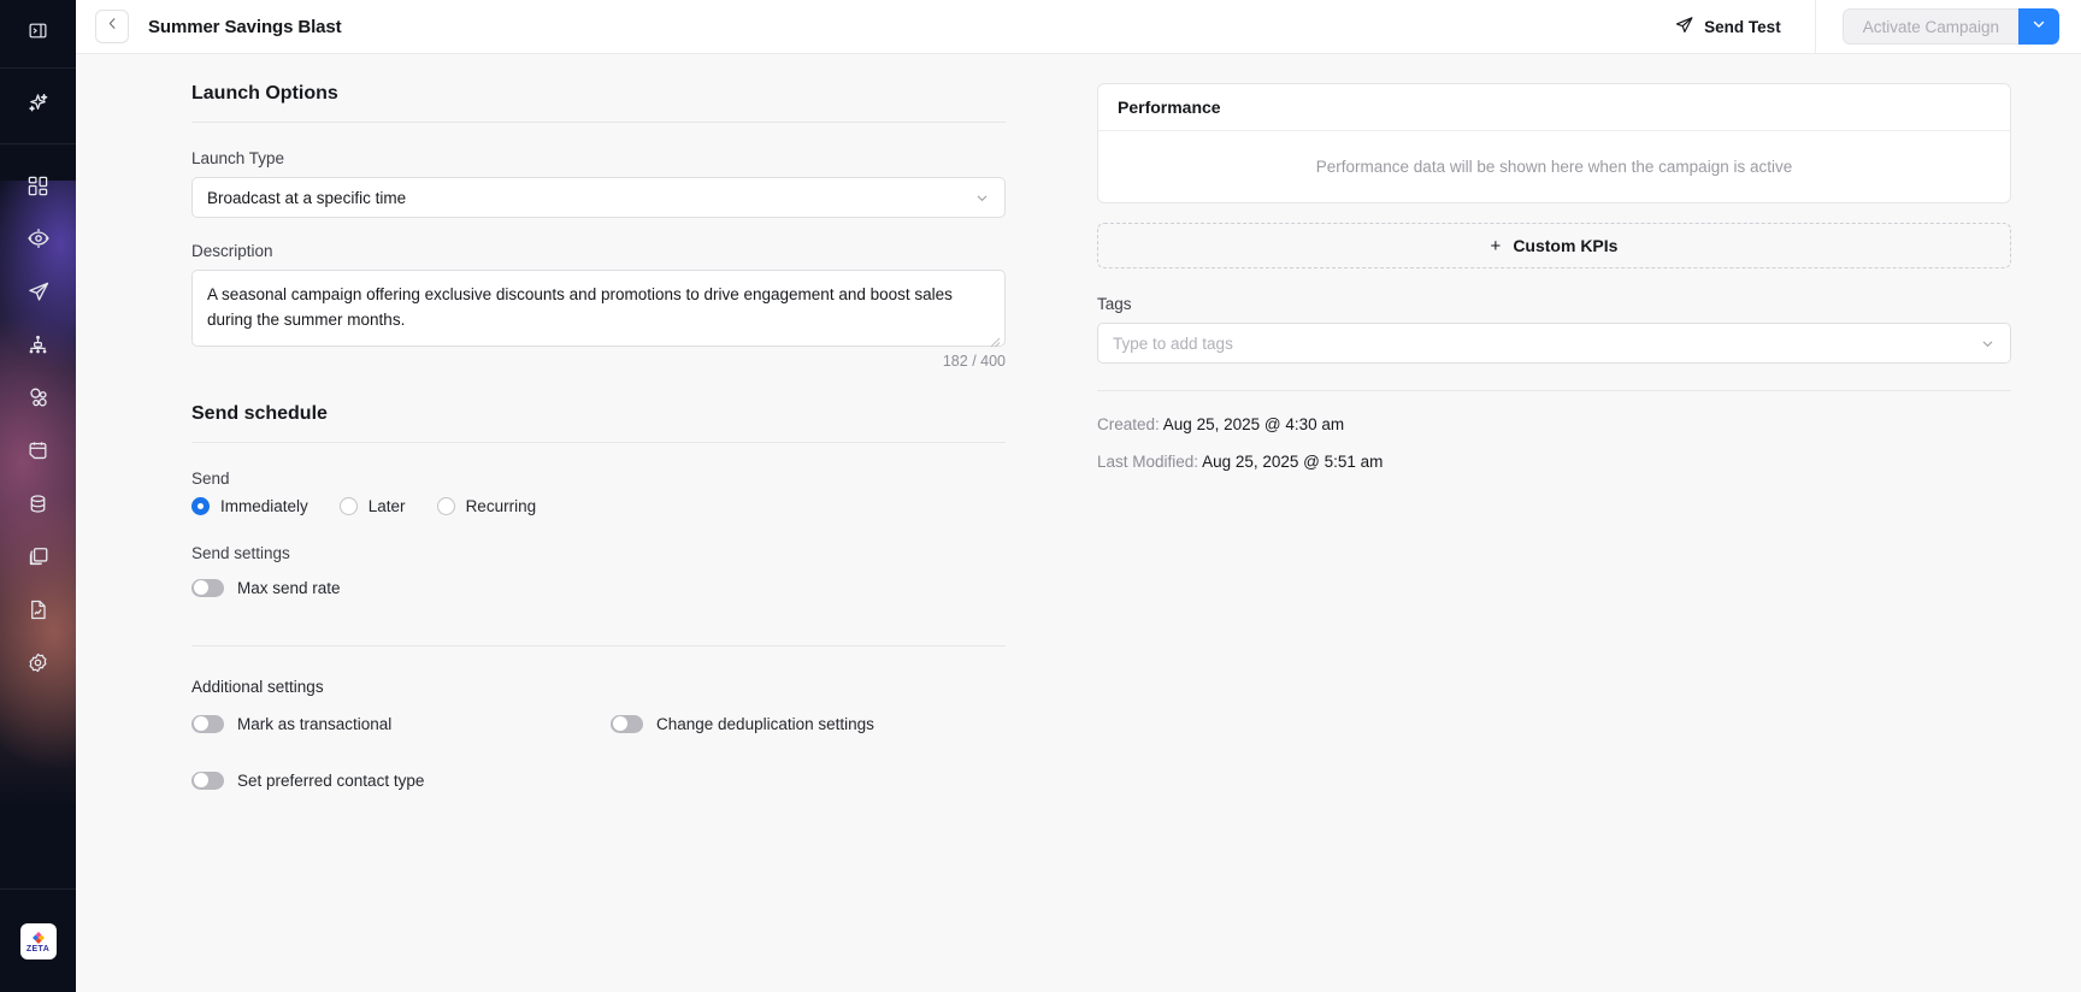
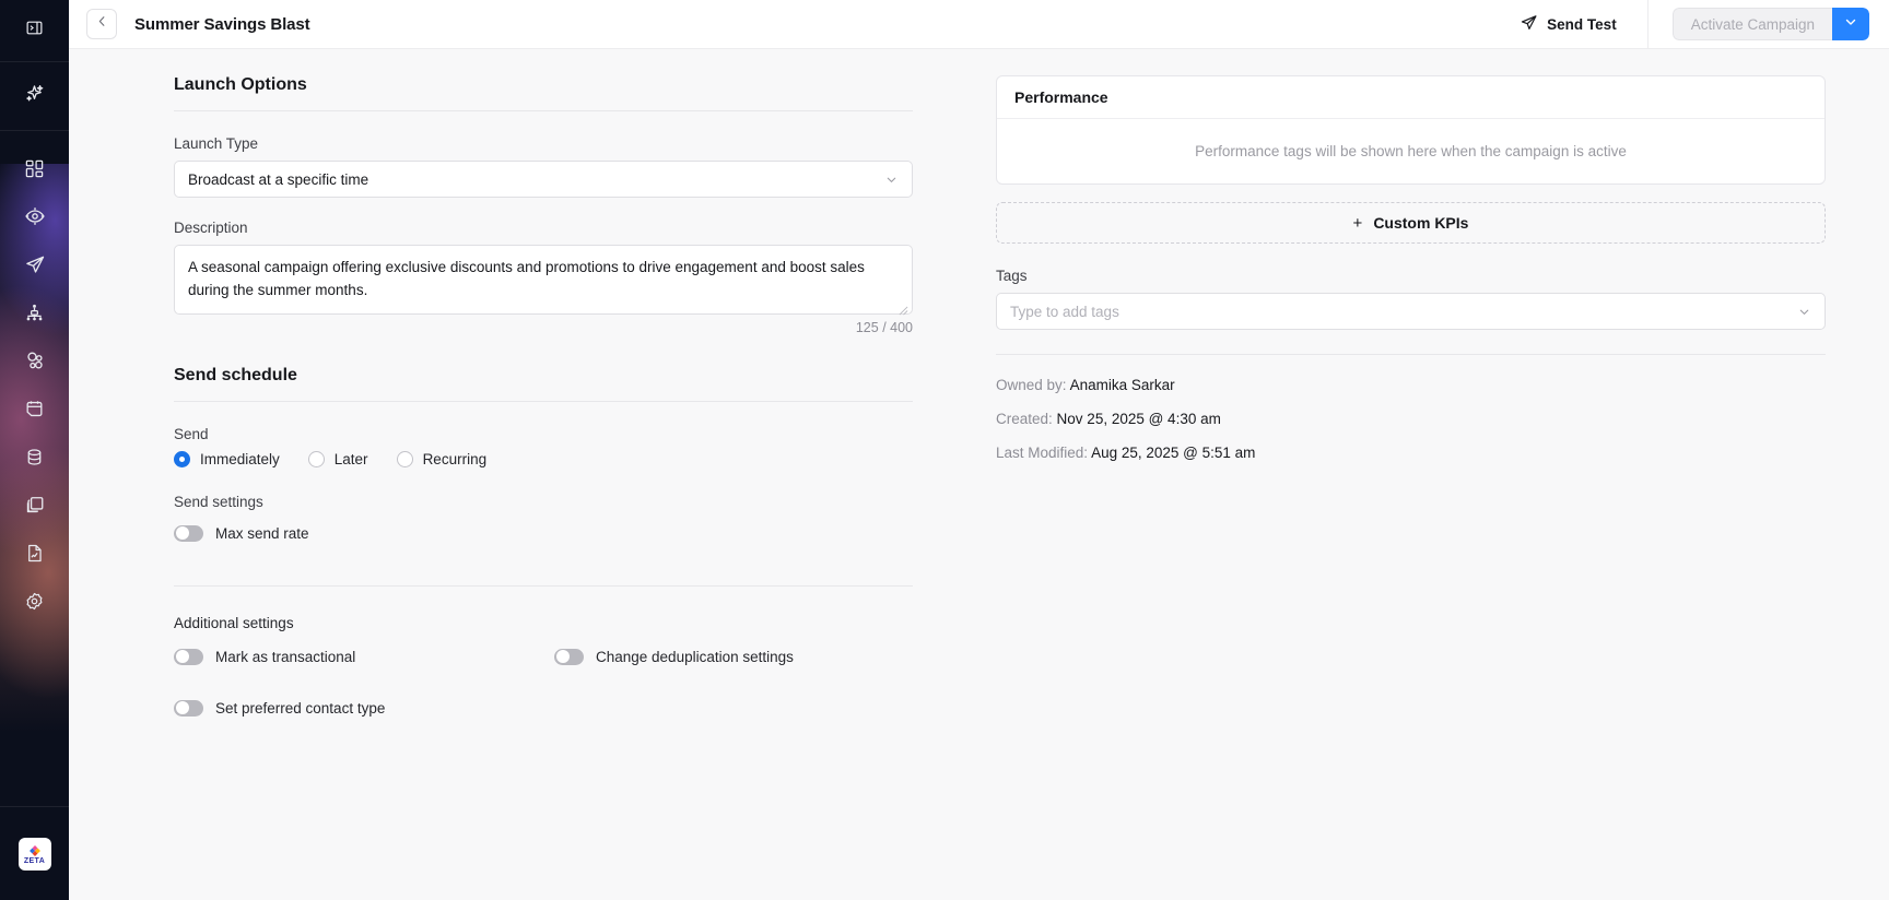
  Summer Savings Blast
  Send Test
  Activate Campaign
  Launch Options
  Launch Type
  Broadcast at a specific time
  Description
  A seasonal campaign offering exclusive discounts and promotions to drive engagement and boost sales during the summer months.
- 182 / 400
+ 125 / 400
  Send schedule
  Send
  Immediately
  Later
  Recurring
  Send settings
  Max send rate
  Additional settings
  Mark as transactional
  Change deduplication settings
  Set preferred contact type
  Performance
- Performance data will be shown here when the campaign is active
+ Performance tags will be shown here when the campaign is active
  +
  Custom KPIs
  Tags
  Type to add tags
+ Owned by: Anamika Sarkar
- Created: Aug 25, 2025 @ 4:30 am
+ Created: Nov 25, 2025 @ 4:30 am
  Last Modified: Aug 25, 2025 @ 5:51 am
